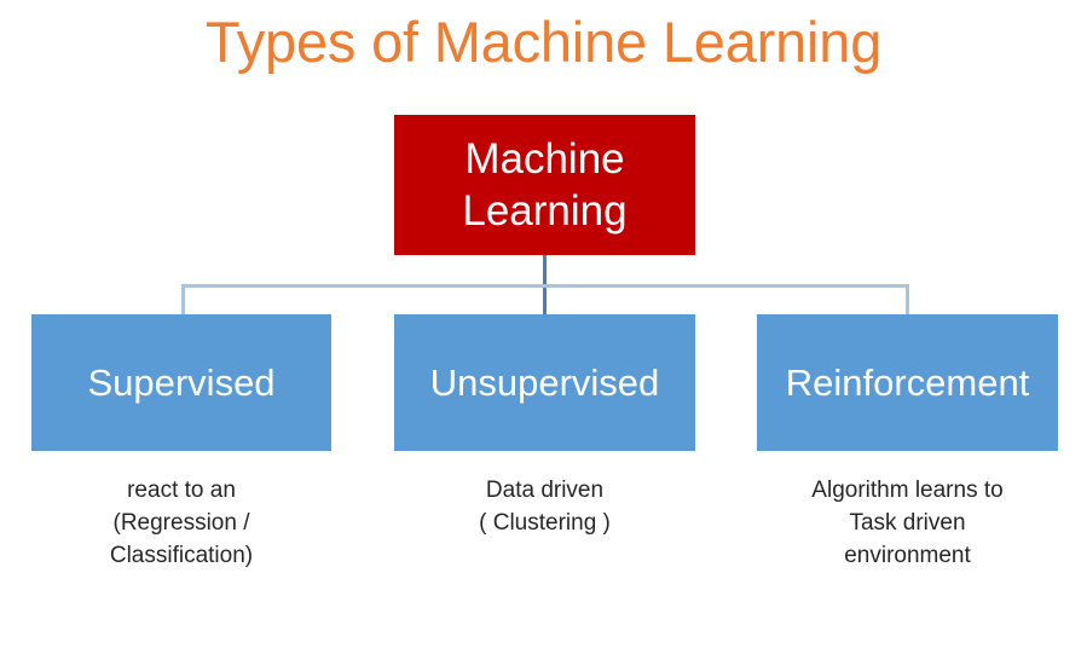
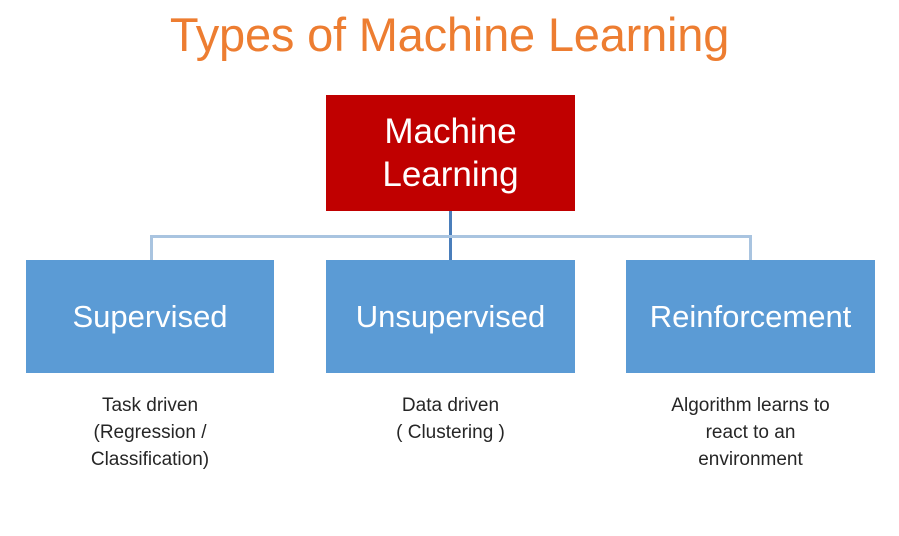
  Types of Machine Learning
  Machine
  Learning
  Supervised
  Unsupervised
  Reinforcement
- react to an
+ Task driven
  (Regression /
  Classification)
  Data driven
  ( Clustering )
  Algorithm learns to
- Task driven
+ react to an
  environment
